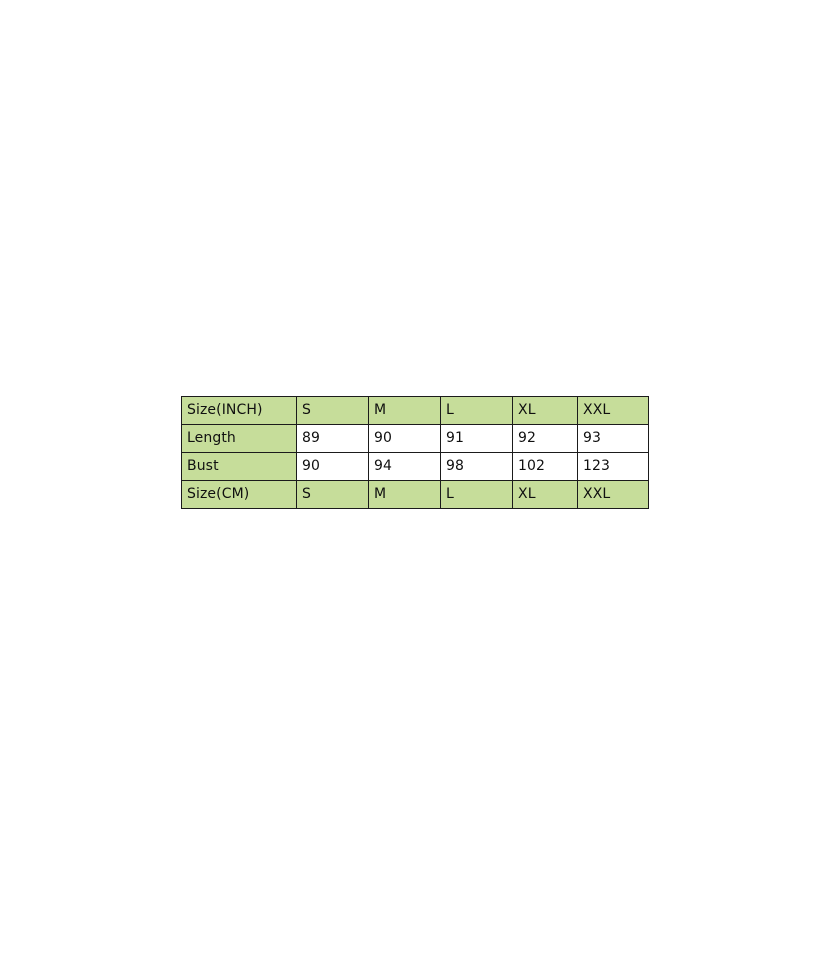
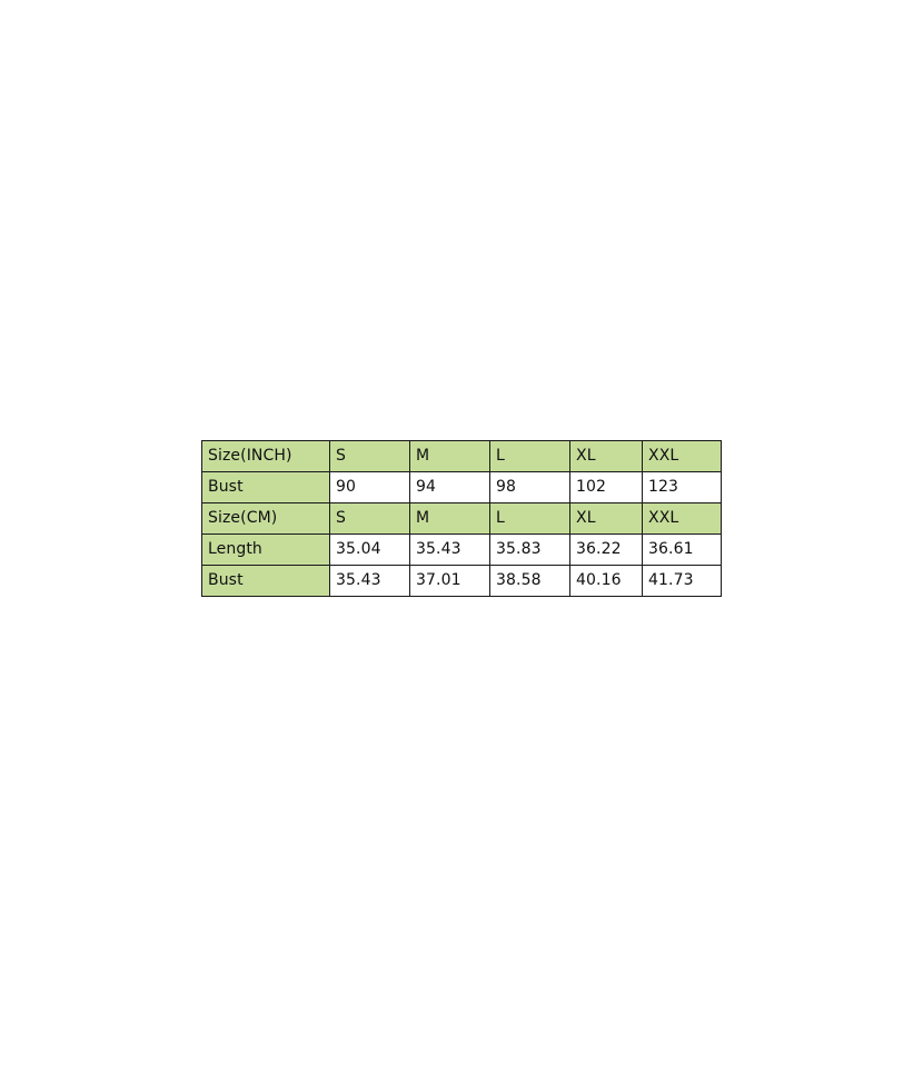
  Size(INCH)	S	M	L	XL	XXL
- Length	89	90	91	92	93
  Bust	90	94	98	102	123
  Size(CM)	S	M	L	XL	XXL
+ Length	35.04	35.43	35.83	36.22	36.61
+ Bust	35.43	37.01	38.58	40.16	41.73
